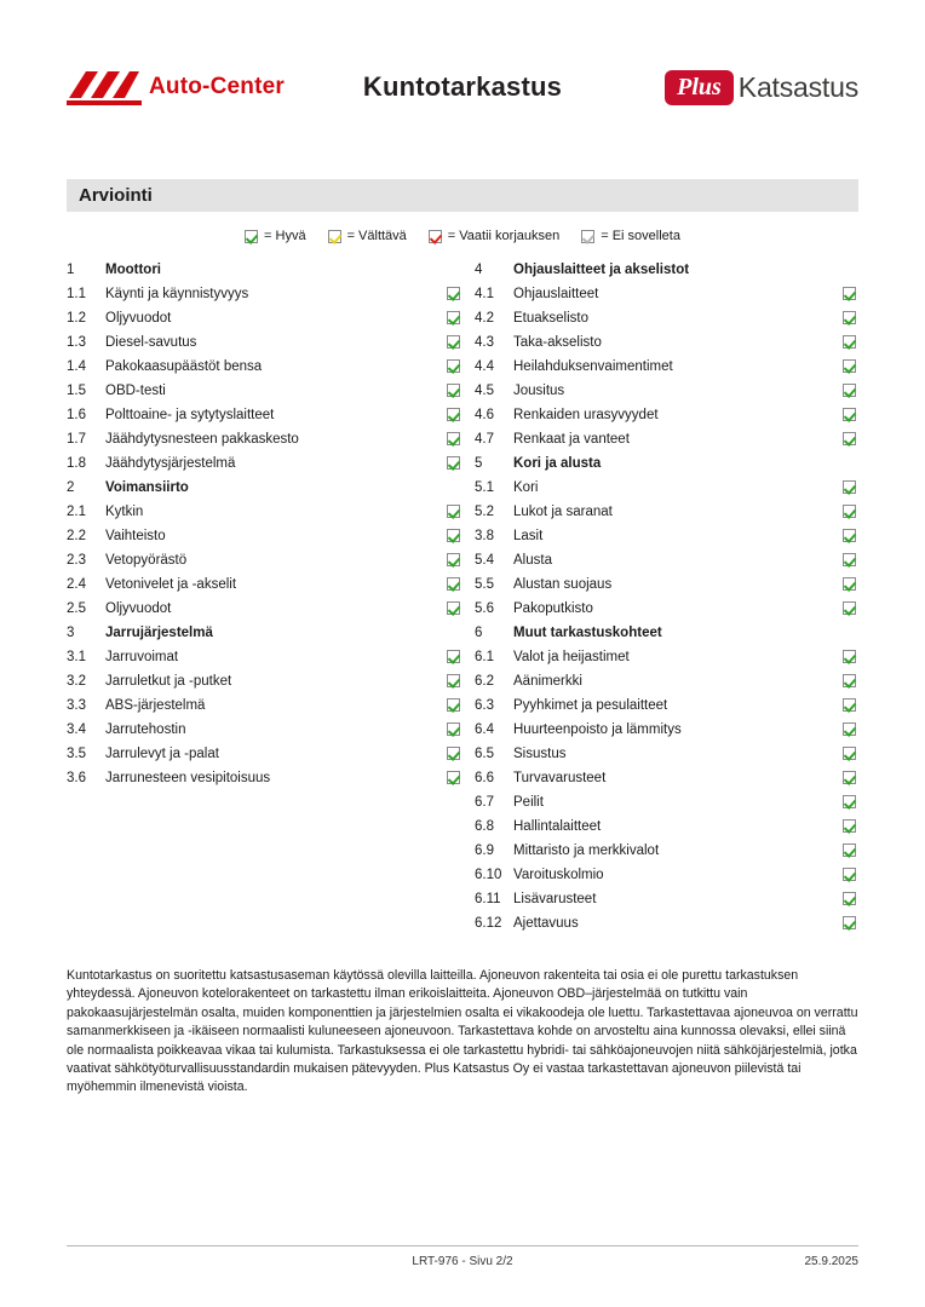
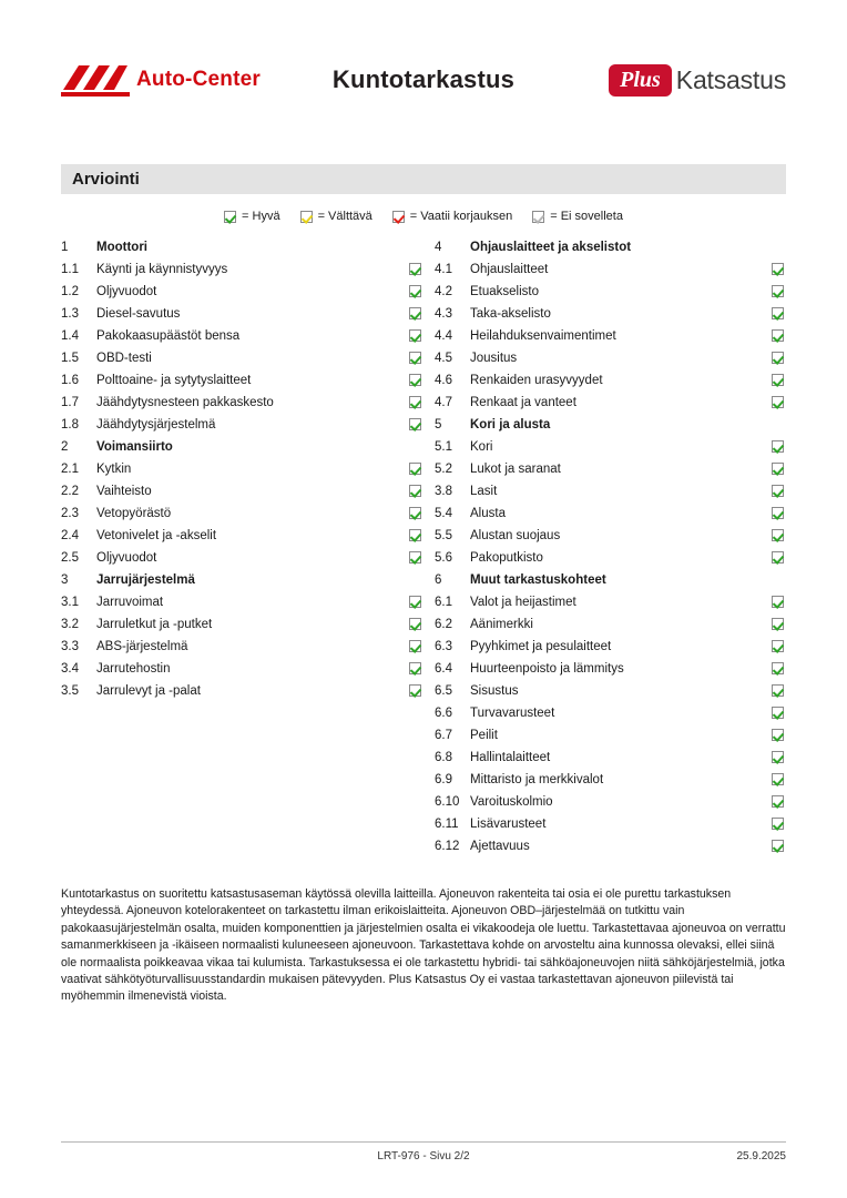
  Auto-Center
  Kuntotarkastus
  Plus
  Katsastus
  Arviointi
  = Hyvä
  = Välttävä
  = Vaatii korjauksen
  = Ei sovelleta
  1
  Moottori
  1.1
  Käynti ja käynnistyvyys
  1.2
  Öljyvuodot
  1.3
  Diesel-savutus
  1.4
  Pakokaasupäästöt bensa
  1.5
  OBD-testi
  1.6
  Polttoaine- ja sytytyslaitteet
  1.7
  Jäähdytysnesteen pakkaskesto
  1.8
  Jäähdytysjärjestelmä
  2
  Voimansiirto
  2.1
  Kytkin
  2.2
  Vaihteisto
  2.3
  Vetopyörästö
  2.4
  Vetonivelet ja -akselit
  2.5
  Öljyvuodot
  3
  Jarrujärjestelmä
  3.1
  Jarruvoimat
  3.2
  Jarruletkut ja -putket
  3.3
  ABS-järjestelmä
  3.4
  Jarrutehostin
  3.5
  Jarrulevyt ja -palat
- 3.6
- Jarrunesteen vesipitoisuus
  4
  Ohjauslaitteet ja akselistot
  4.1
  Ohjauslaitteet
  4.2
  Etuakselisto
  4.3
  Taka-akselisto
  4.4
  Heilahduksenvaimentimet
  4.5
  Jousitus
  4.6
  Renkaiden urasyvyydet
  4.7
  Renkaat ja vanteet
  5
  Kori ja alusta
  5.1
  Kori
  5.2
  Lukot ja saranat
  3.8
  Lasit
  5.4
  Alusta
  5.5
  Alustan suojaus
  5.6
  Pakoputkisto
  6
  Muut tarkastuskohteet
  6.1
  Valot ja heijastimet
  6.2
  Äänimerkki
  6.3
  Pyyhkimet ja pesulaitteet
  6.4
  Huurteenpoisto ja lämmitys
  6.5
  Sisustus
  6.6
  Turvavarusteet
  6.7
  Peilit
  6.8
  Hallintalaitteet
  6.9
  Mittaristo ja merkkivalot
  6.10
  Varoituskolmio
  6.11
  Lisävarusteet
  6.12
  Ajettavuus
  Kuntotarkastus on suoritettu katsastusaseman käytössä olevilla laitteilla. Ajoneuvon rakenteita tai osia ei ole purettu tarkastuksen yhteydessä. Ajoneuvon kotelorakenteet on tarkastettu ilman erikoislaitteita. Ajoneuvon OBD–järjestelmää on tutkittu vain pakokaasujärjestelmän osalta, muiden komponenttien ja järjestelmien osalta ei vikakoodeja ole luettu. Tarkastettavaa ajoneuvoa on verrattu samanmerkkiseen ja -ikäiseen normaalisti kuluneeseen ajoneuvoon. Tarkastettava kohde on arvosteltu aina kunnossa olevaksi, ellei siinä ole normaalista poikkeavaa vikaa tai kulumista. Tarkastuksessa ei ole tarkastettu hybridi- tai sähköajoneuvojen niitä sähköjärjestelmiä, jotka vaativat sähkötyöturvallisuusstandardin mukaisen pätevyyden. Plus Katsastus Oy ei vastaa tarkastettavan ajoneuvon piilevistä tai myöhemmin ilmenevistä vioista.
  LRT-976 - Sivu 2/2
  25.9.2025
